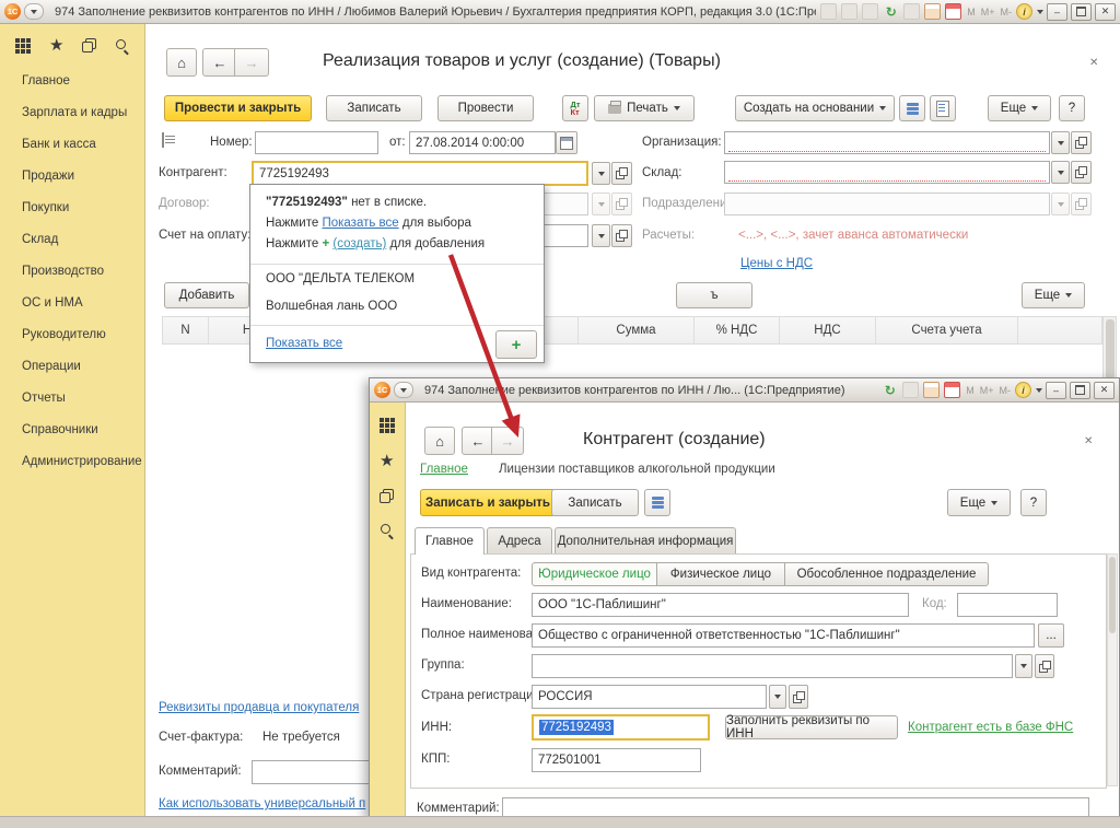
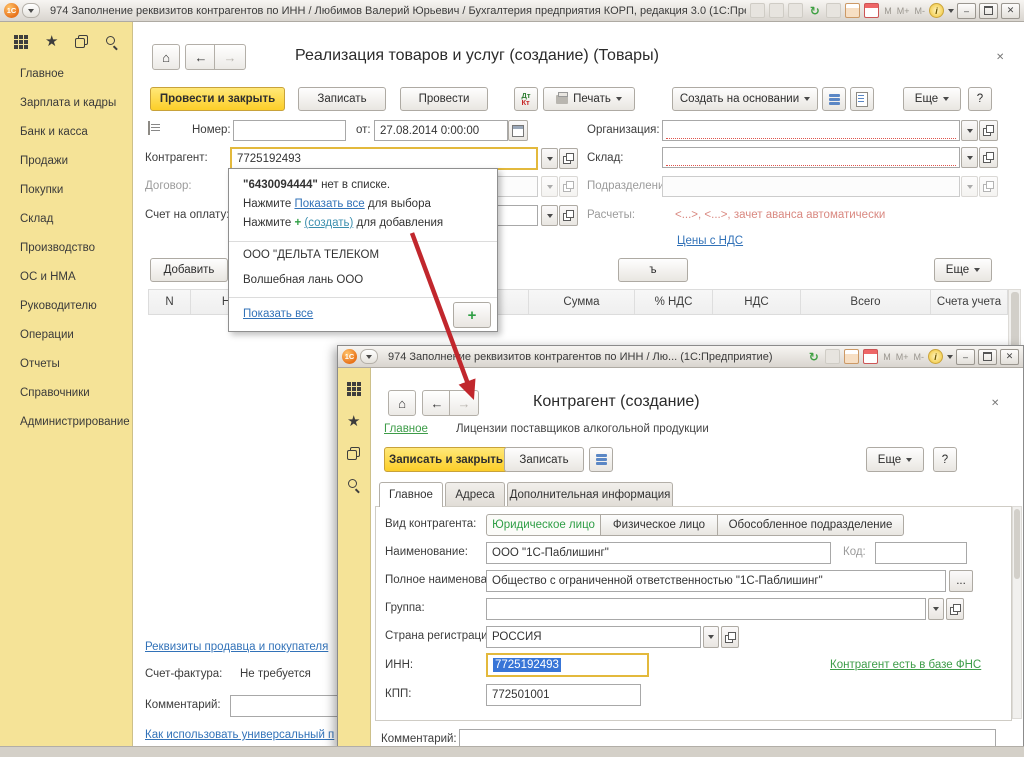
  1С
  974 Заполнение реквизитов контрагентов по ИНН / Любимов Валерий Юрьевич / Бухгалтерия предприятия КОРП, редакция 3.0 (1С:Пр
  ↻
  M
  M+
  M-
  i
  –
  ✕
  ★
  Главное
  Зарплата и кадры
  Банк и касса
  Продажи
  Покупки
  Склад
  Производство
  ОС и НМА
  Руководителю
  Операции
  Отчеты
  Справочники
  Администрирование
  ⌂
  ←
  →
  Реализация товаров и услуг (создание) (Товары)
  ✕
  Провести и закрыть
  Записать
  Провести
  Дт
  Кт
  Печать
  Создать на основании
  Еще
  ?
  Номер:
  от:
  27.08.2014 0:00:00
  Организация:
  Контрагент:
  7725192493
  Склад:
  Договор:
  Подразделен
  Счет на оплату
  Расчеты:
  <...>, <...>, зачет аванса автоматически
  Цены с НДС
  Добавить
  ъ
  Еще
  N
  Сумма
  % НДС
  НДС
+ Всего
  Счета учета
  Реквизиты продавца и покупателя
  Счет-фактура:
  Не требуется
  Комментарий:
  Как использовать универсальный п
- "7725192493" нет в списке.
+ "6430094444" нет в списке.
  Нажмите Показать все для выбора
  Нажмите + (создать) для добавления
  ООО "ДЕЛЬТА ТЕЛЕКОМ
  Волшебная лань ООО
  Показать все
  +
  1С
  974 Заполнеие реквизитов контрагентов по ИНН / Лю... (1С:Предприятие)
  ↻
  M
  M+
  M-
  i
  –
  ✕
  ★
  ⌂
  ←
  →
  Контрагент (создание)
  ✕
  Главное
  Лицензии поставщиков алкогольной продукции
  Записать и закрыть
  Записать
  Еще
  ?
  Главное
  Адреса
  Дополнительная информация
  Вид контрагента:
  Юридическое лицо
  Физическое лицо
  Обособленное подразделение
  Наименование:
  ООО "1С-Паблишинг"
  Код:
  Полное наименова
  Общество с ограниченной ответственностью "1С-Паблишинг"
  ...
  Группа:
  Страна регистраци
  РОССИЯ
  ИНН:
  7725192493
- Заполнить реквизиты по ИНН
  Контрагент есть в базе ФНС
  КПП:
  772501001
  Комментарий:
